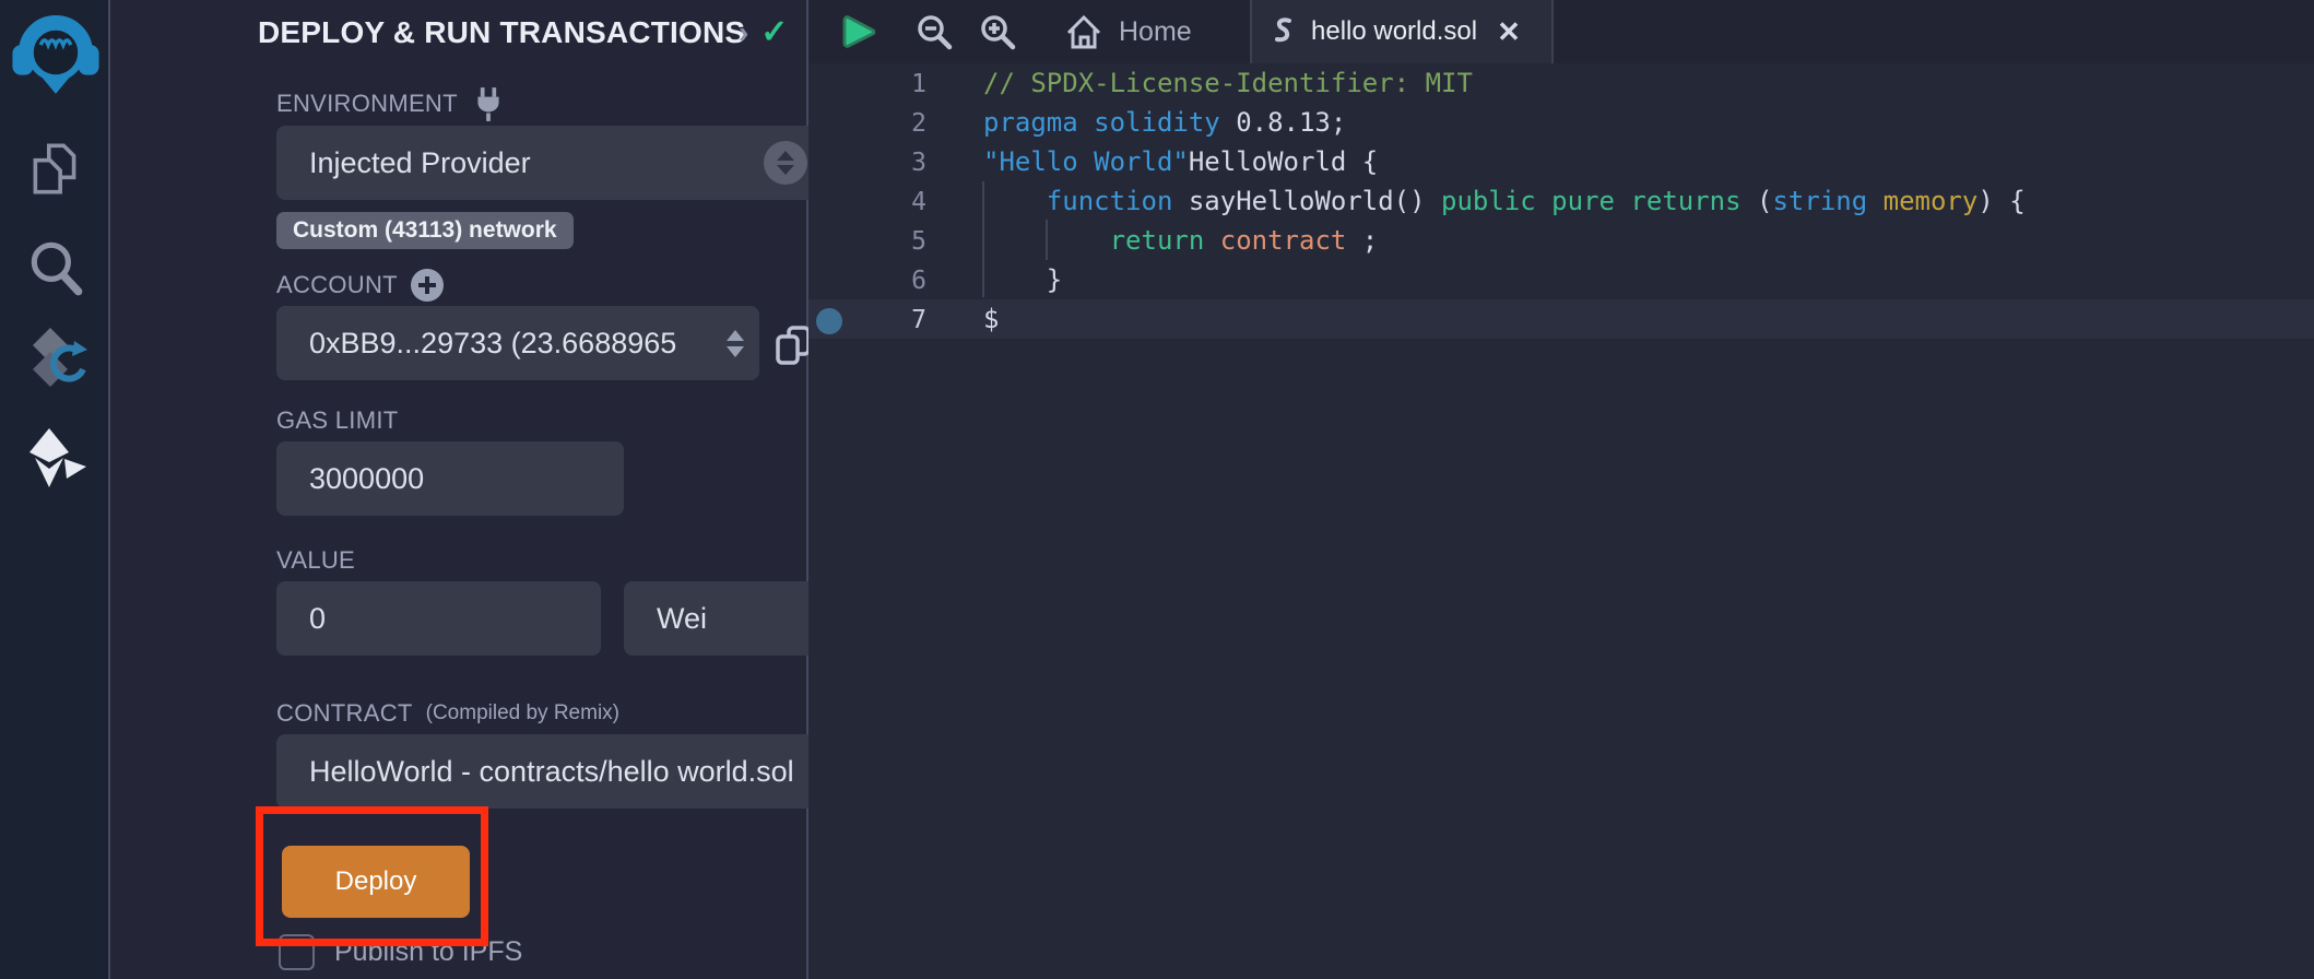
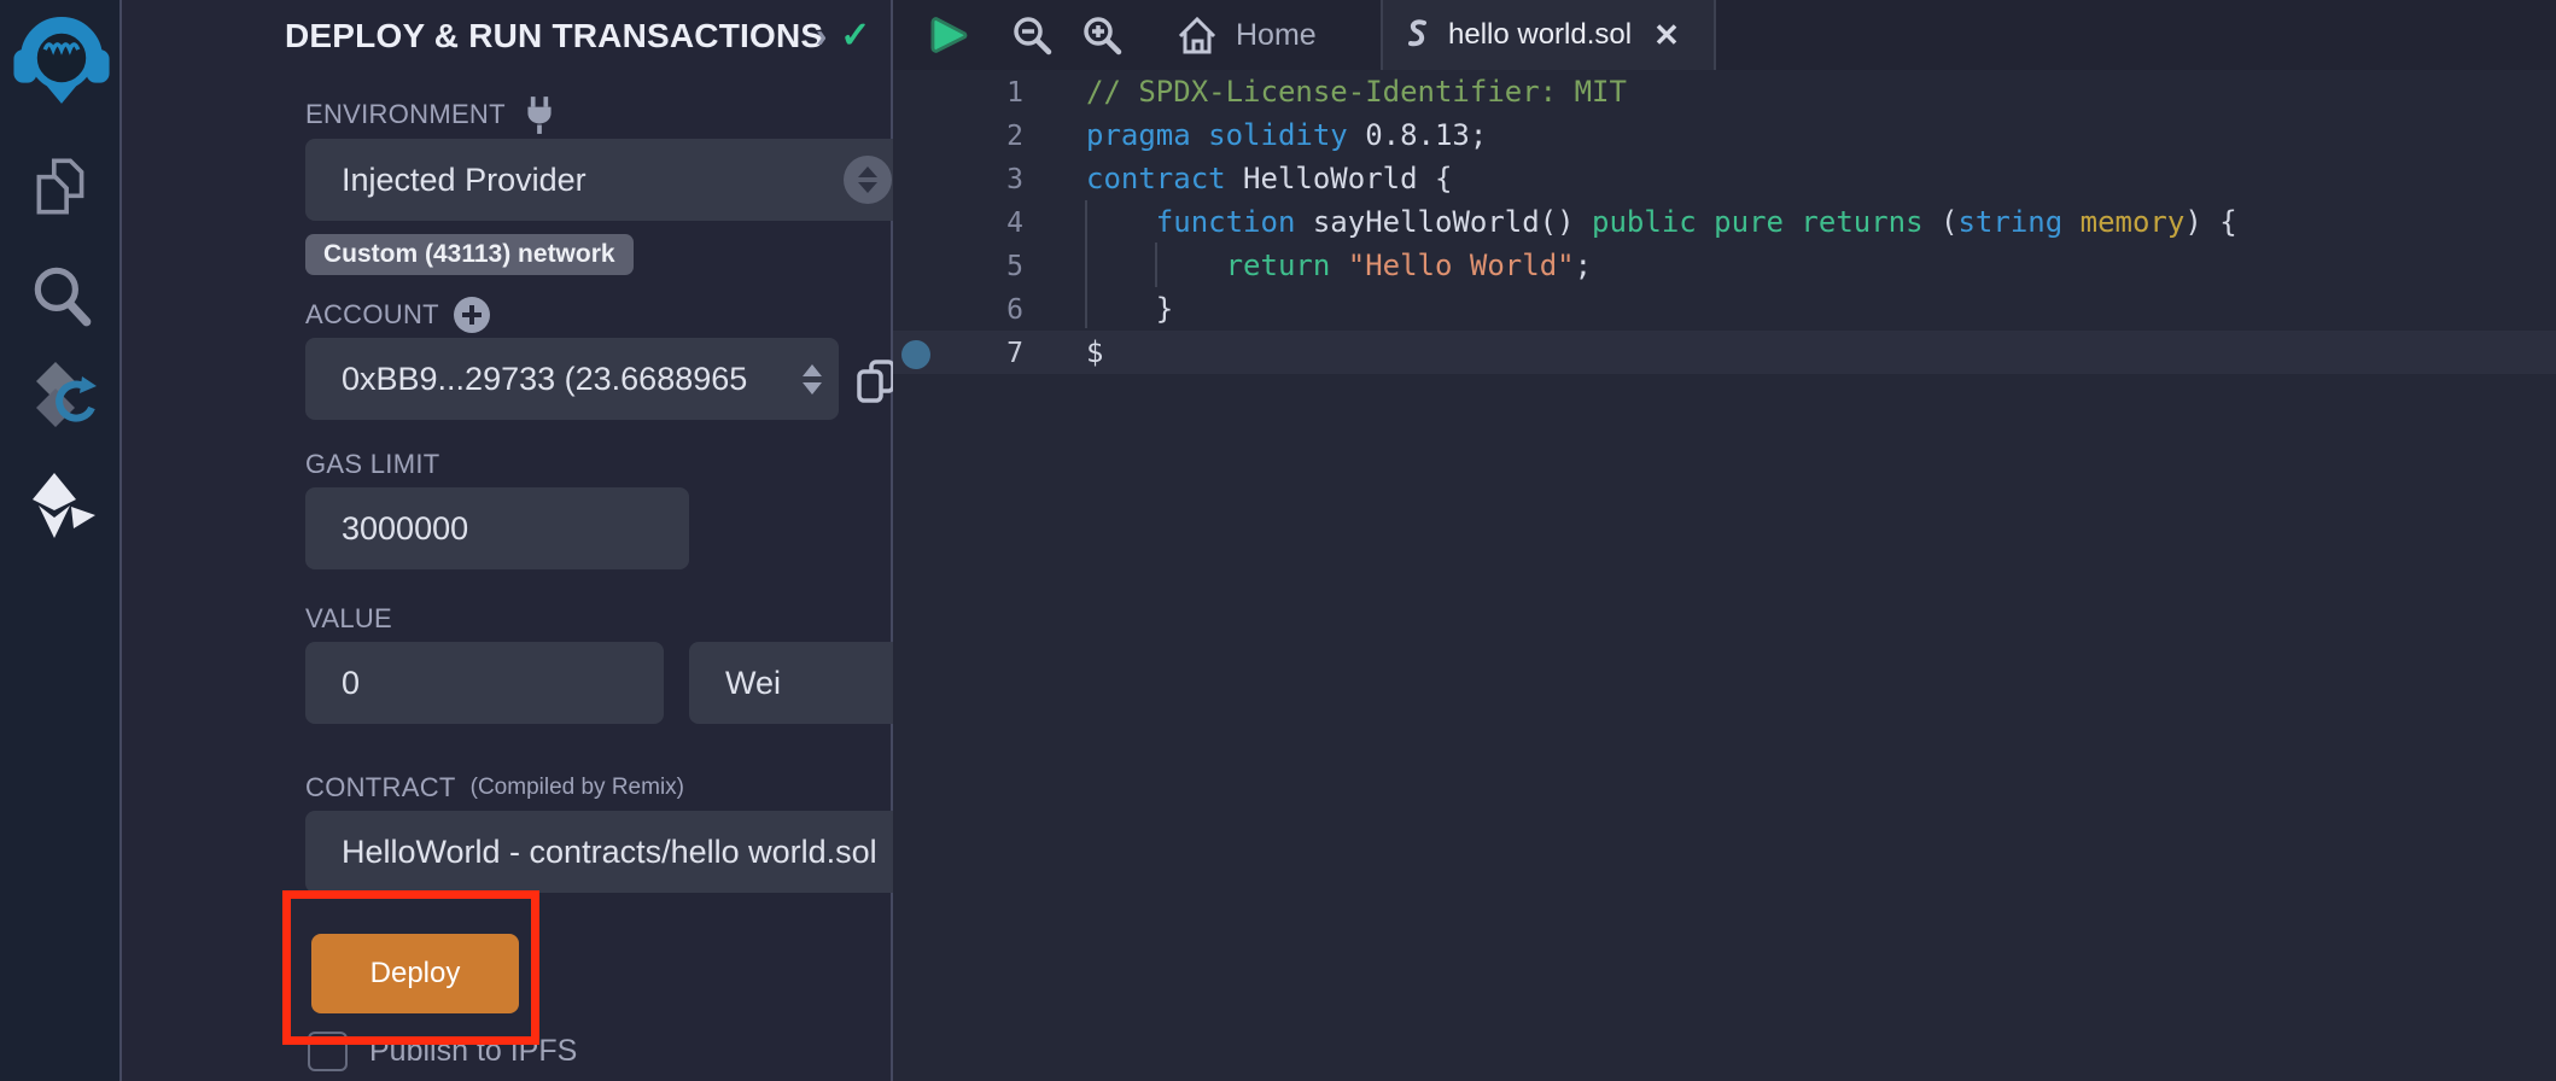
  DEPLOY & RUN TRANSACTIONS
  ✓
  ›
  ENVIRONMENT
  Injected Provider
  Custom (43113) network
  ACCOUNT
  0xBB9...29733 (23.6688965
  GAS LIMIT
  3000000
  VALUE
  0
  Wei
  CONTRACT
  (Compiled by Remix)
  HelloWorld - contracts/hello world.sol
  Deploy
  Publish to IPFS
  Home
  hello world.sol
  ✕
  1 // SPDX-License-Identifier: MIT
  2 pragma solidity 0.8.13;
- 3 "Hello World"HelloWorld {
+ 3 contract HelloWorld {
  4 function sayHelloWorld() public pure returns (string memory) {
- 5 return contract ;
+ 5 return "Hello World";
  6 }
  7 $
